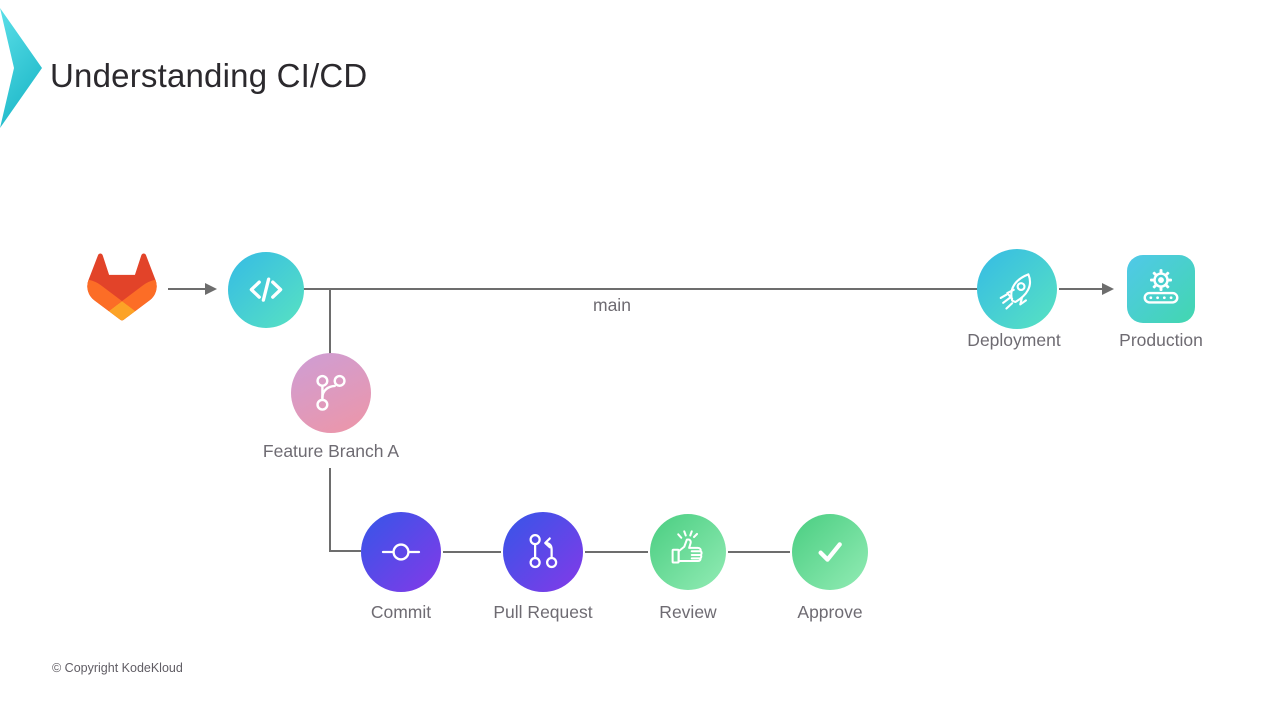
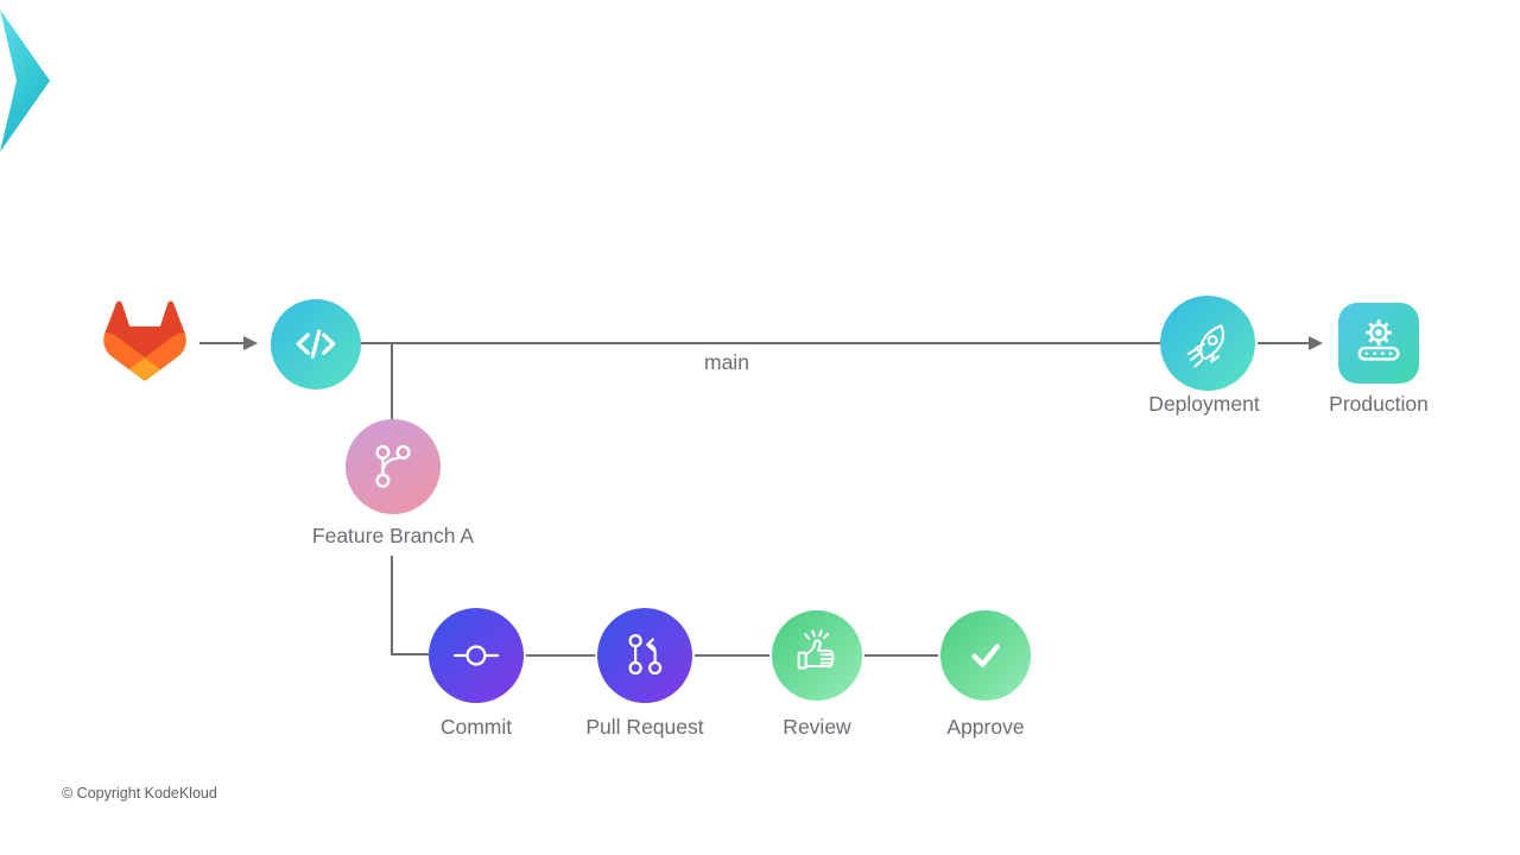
- Understanding CI/CD
  main
  Feature Branch A
  Commit
  Pull Request
  Review
  Approve
  Deployment
  Production
  © Copyright KodeKloud
